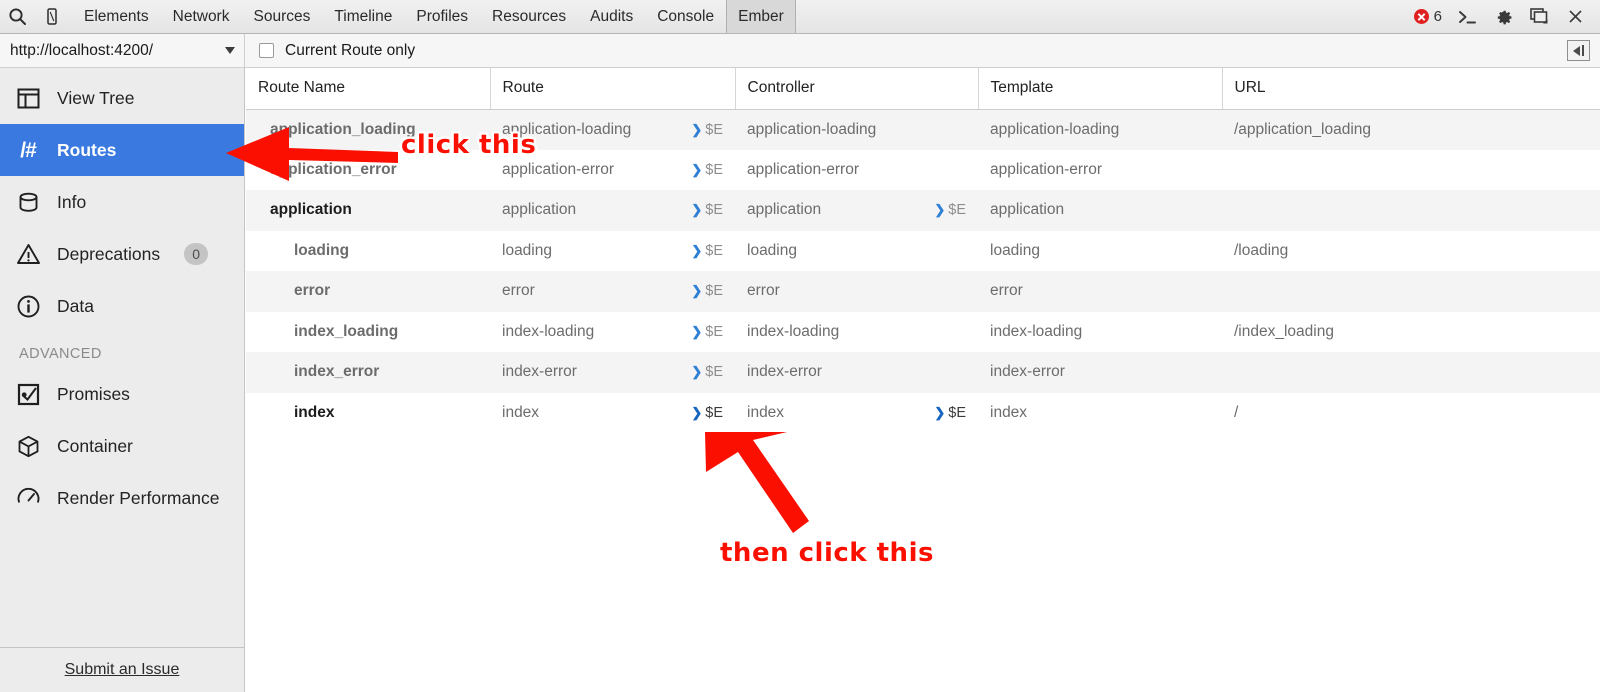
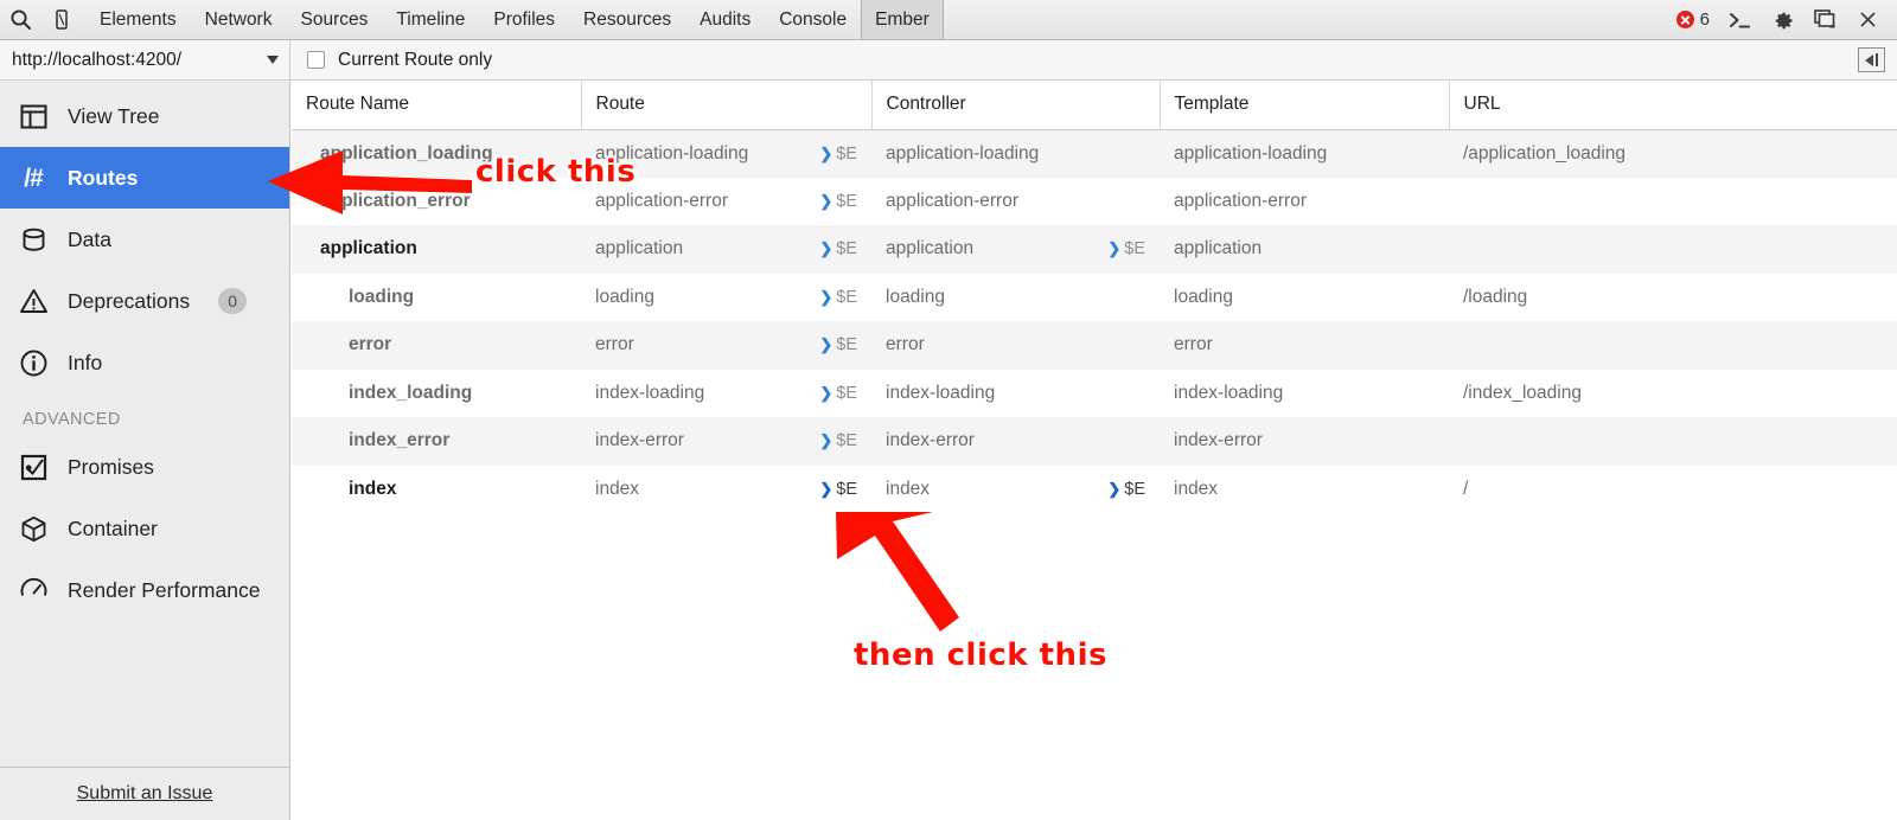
  Elements
  Network
  Sources
  Timeline
  Profiles
  Resources
  Audits
  Console
  Ember
  6
  http://localhost:4200/
  Current Route only
  View Tree
  /#
  Routes
- Info
+ Data
  Deprecations
  0
- Data
+ Info
  ADVANCED
  Promises
  Container
  Render Performance
  Submit an Issue
  Route Name	Route	Controller	Template	URL
  application_loading	application-loading ❯ $E	application-loading	application-loading	/application_loading
  plication_error	application-error ❯ $E	application-error	application-error
  application	application ❯ $E	application ❯ $E	application
  loading	loading ❯ $E	loading	loading	/loading
  error	error ❯ $E	error	error
  index_loading	index-loading ❯ $E	index-loading	index-loading	/index_loading
  index_error	index-error ❯ $E	index-error	index-error
  index	index ❯ $E	index ❯ $E	index	/
  click this
  then click this
